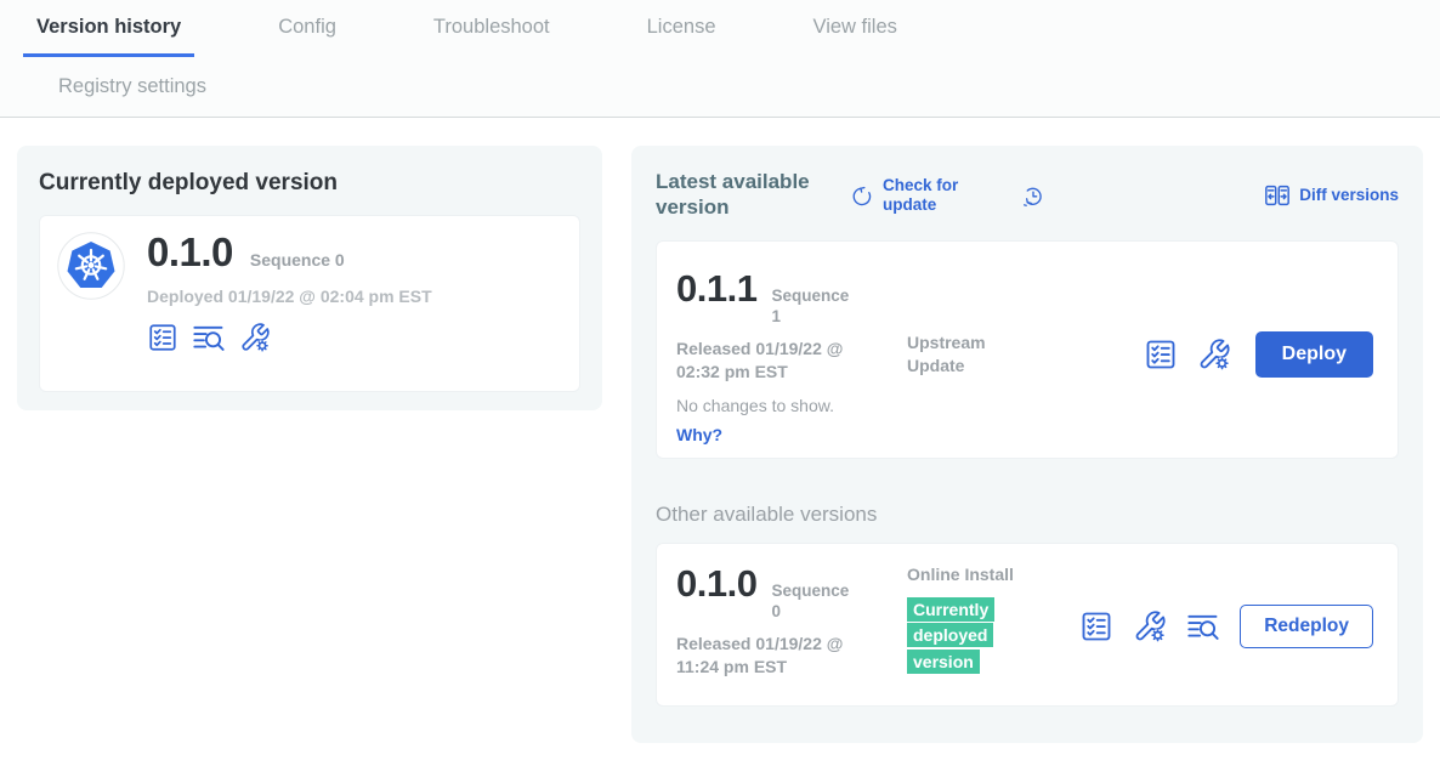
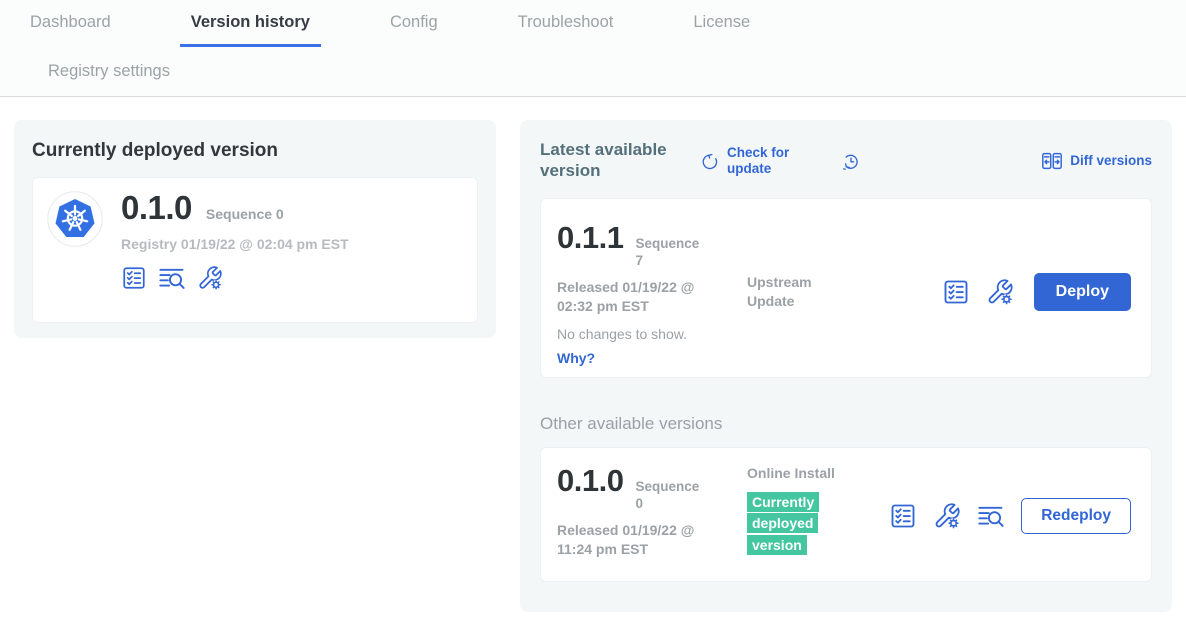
+ Dashboard
  Version history
  Config
  Troubleshoot
  License
- View files
  Registry settings
  Currently deployed version
  0.1.0
  Sequence 0
- Deployed 01/19/22 @ 02:04 pm EST
+ Registry 01/19/22 @ 02:04 pm EST
  Latest available version
  Check for update
  Diff versions
  0.1.1
- Sequence 1
+ Sequence 7
  Released 01/19/22 @ 02:32 pm EST
  No changes to show.
  Why?
  Upstream Update
  Deploy
  Other available versions
  0.1.0
  Sequence 0
  Released 01/19/22 @ 11:24 pm EST
  Online Install
  Currently deployed version
  Redeploy
